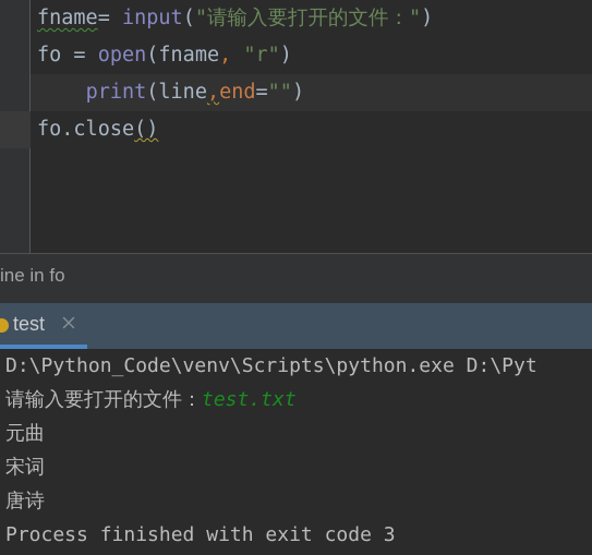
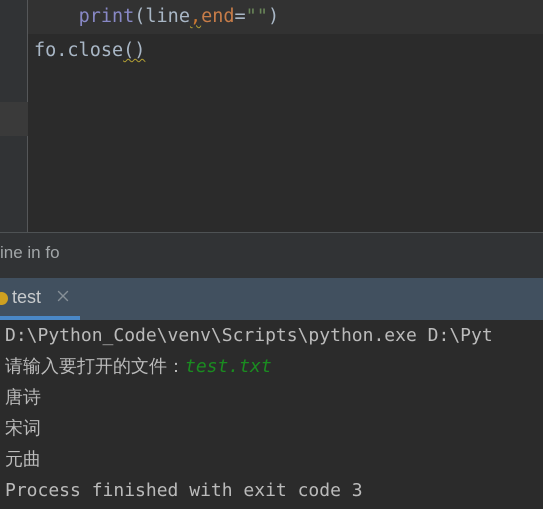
- fname= input("请输入要打开的文件：")
- fo = open(fname, "r")
  print(line,end="")
  fo.close()
  ine in fo
  test
  D:\Python_Code\venv\Scripts\python.exe D:\Pyt
  请输入要打开的文件：test.txt
- 元曲
+ 唐诗
  宋词
- 唐诗
+ 元曲
  Process finished with exit code 3
